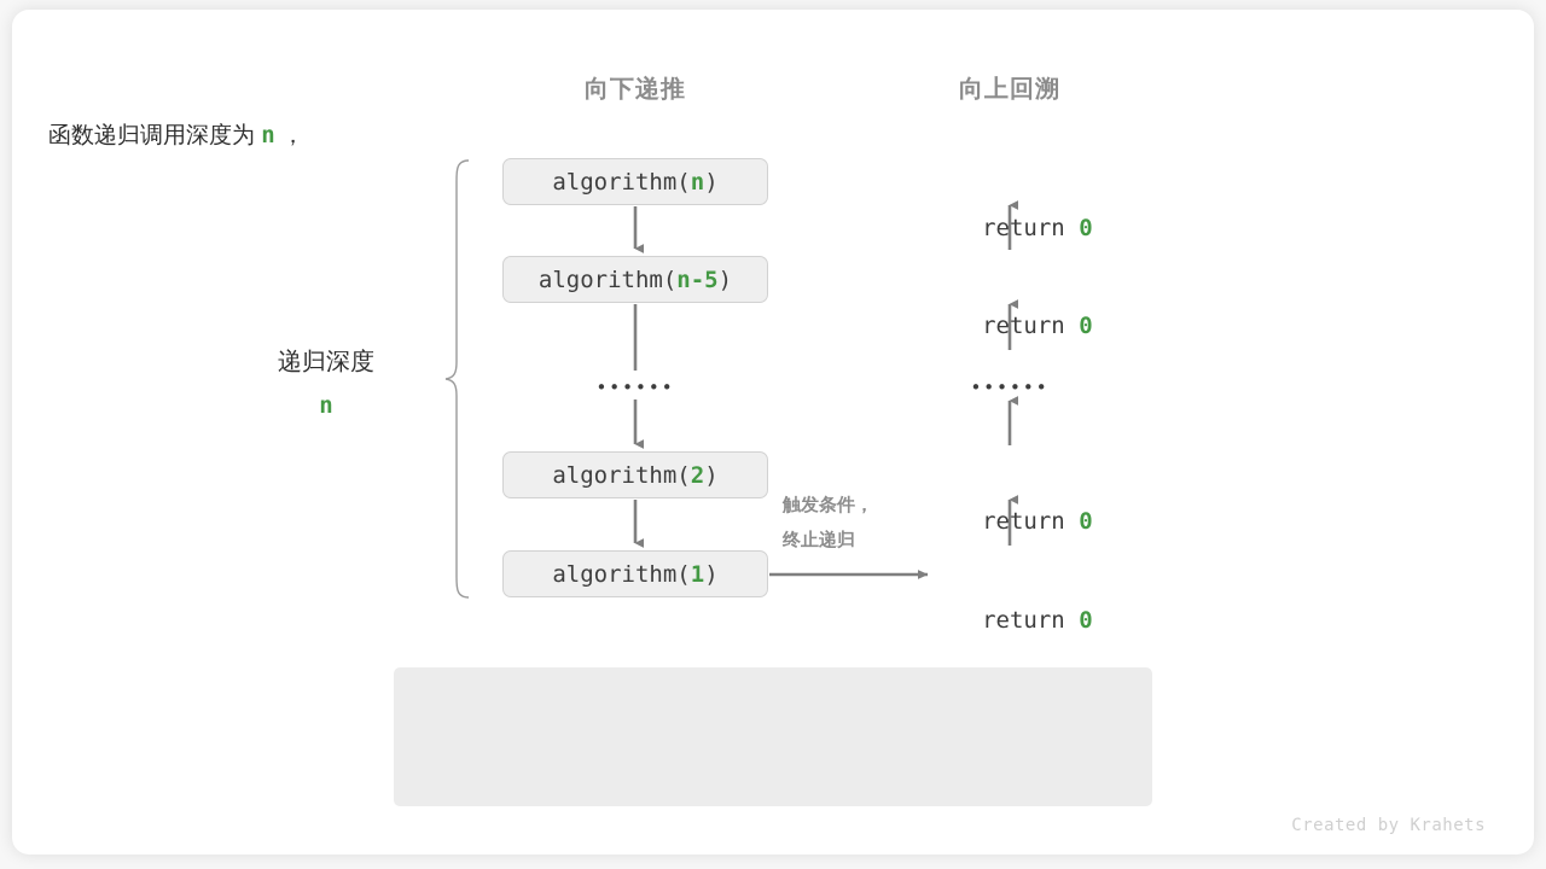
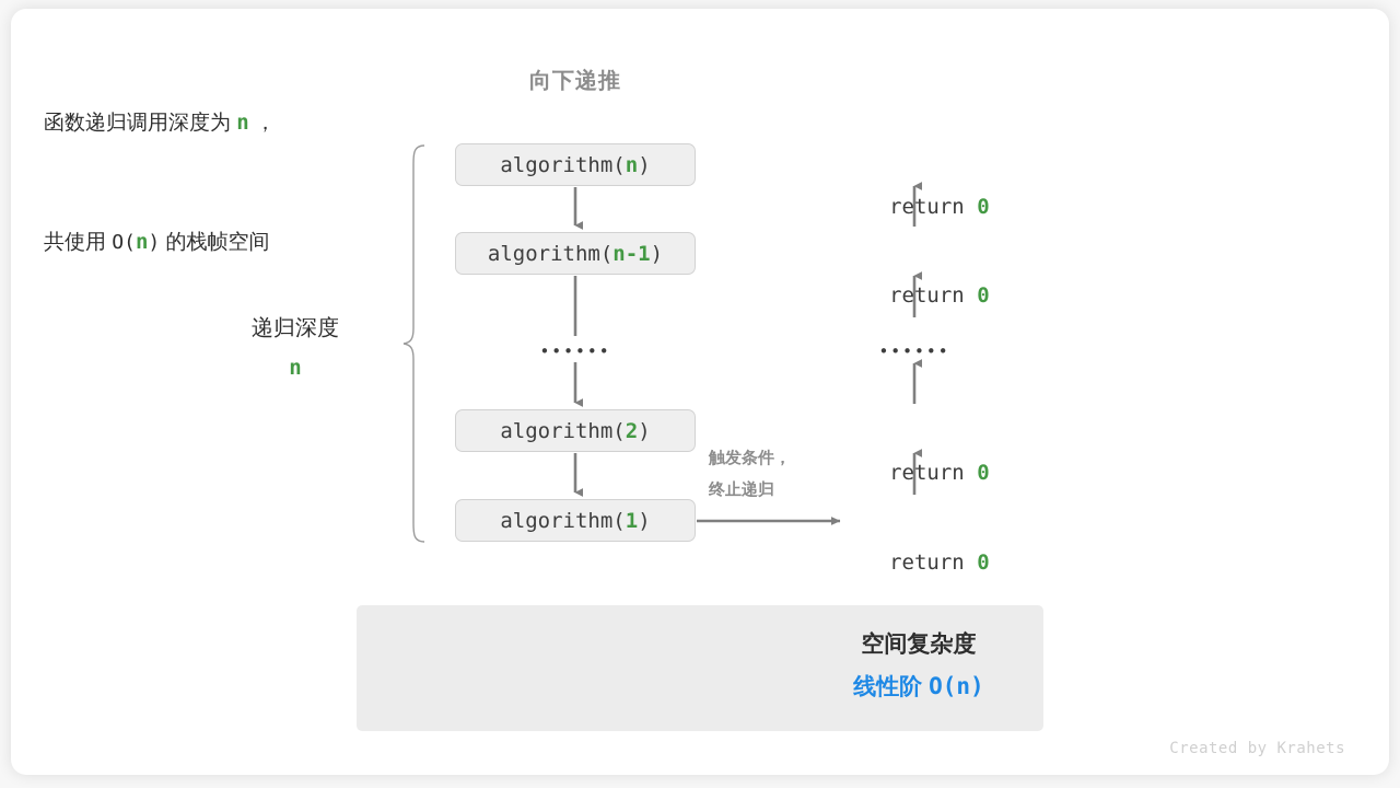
  向下递推
- 向上回溯
  algorithm(
  n
  )
  algorithm(
- n-5
+ n-1
  )
  algorithm(
  2
  )
  algorithm(
  1
  )
  ••••••
  ••••••
  return 0
  return 0
  return 0
  return 0
  递归深度
  n
  触发条件，
  终止递归
  函数递归调用深度为 n ，
+ 共使用 O(n) 的栈帧空间
+ 空间复杂度
+ 线性阶 O(n)
  Created by Krahets
